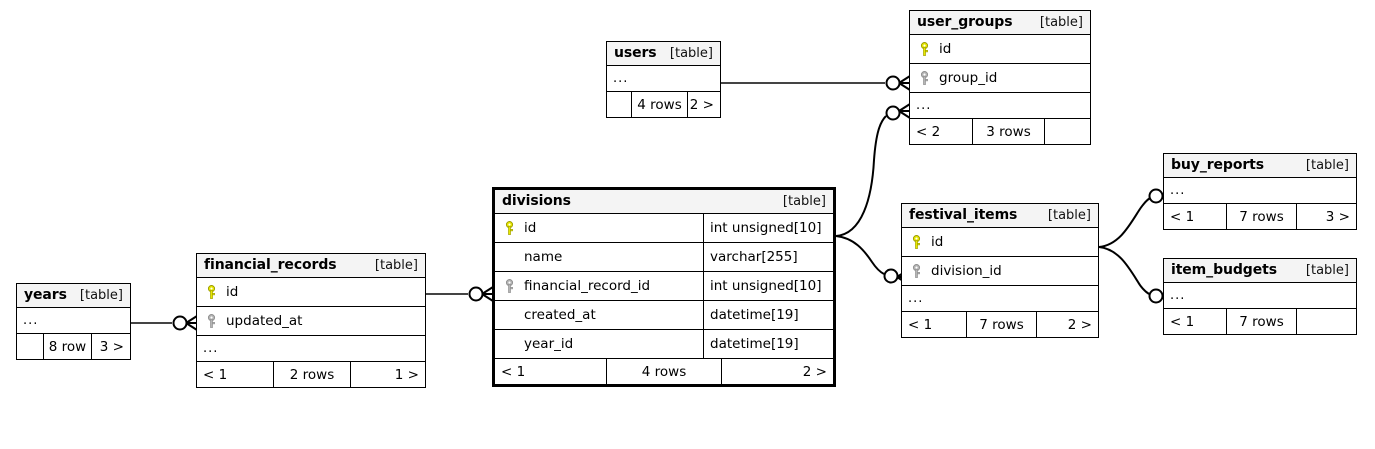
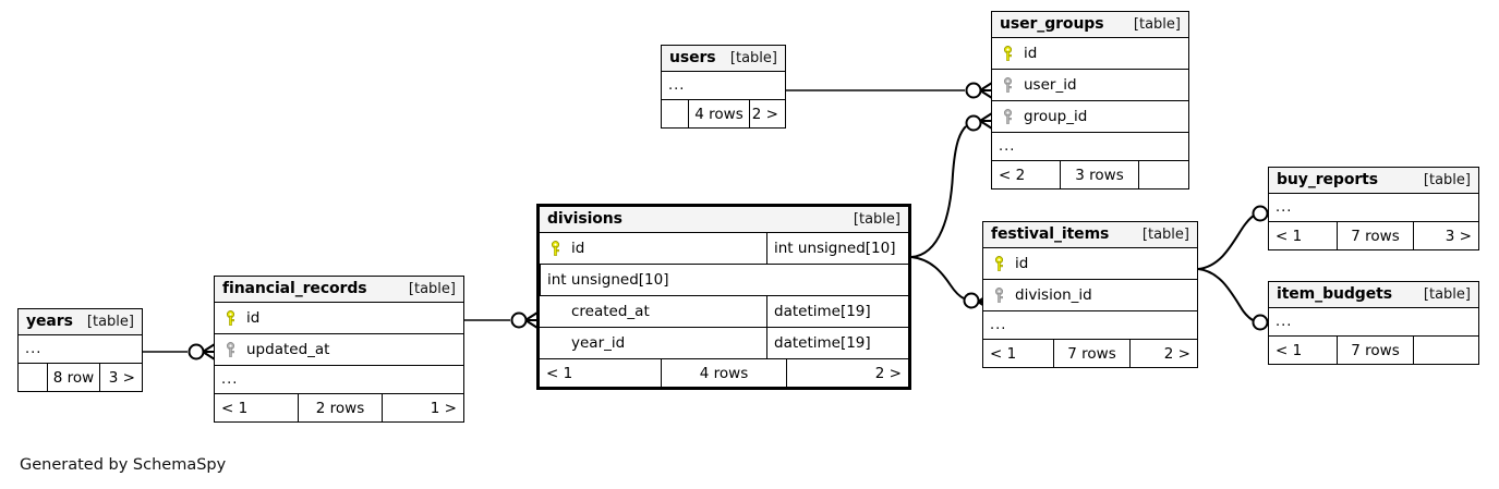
  years
  [table]
  ...
  8 row
  3 >
  financial_records
  [table]
  id
  updated_at
  ...
  < 1
  2 rows
  1 >
  divisions
  [table]
  id
  int unsigned[10]
- name
- varchar[255]
- financial_record_id
  int unsigned[10]
  created_at
  datetime[19]
  year_id
  datetime[19]
  < 1
  4 rows
  2 >
  users
  [table]
  ...
  4 rows
  2 >
  user_groups
  [table]
  id
+ user_id
  group_id
  ...
  < 2
  3 rows
  festival_items
  [table]
  id
  division_id
  ...
  < 1
  7 rows
  2 >
  buy_reports
  [table]
  ...
  < 1
  7 rows
  3 >
  item_budgets
  [table]
  ...
  < 1
  7 rows
+ Generated by SchemaSpy
